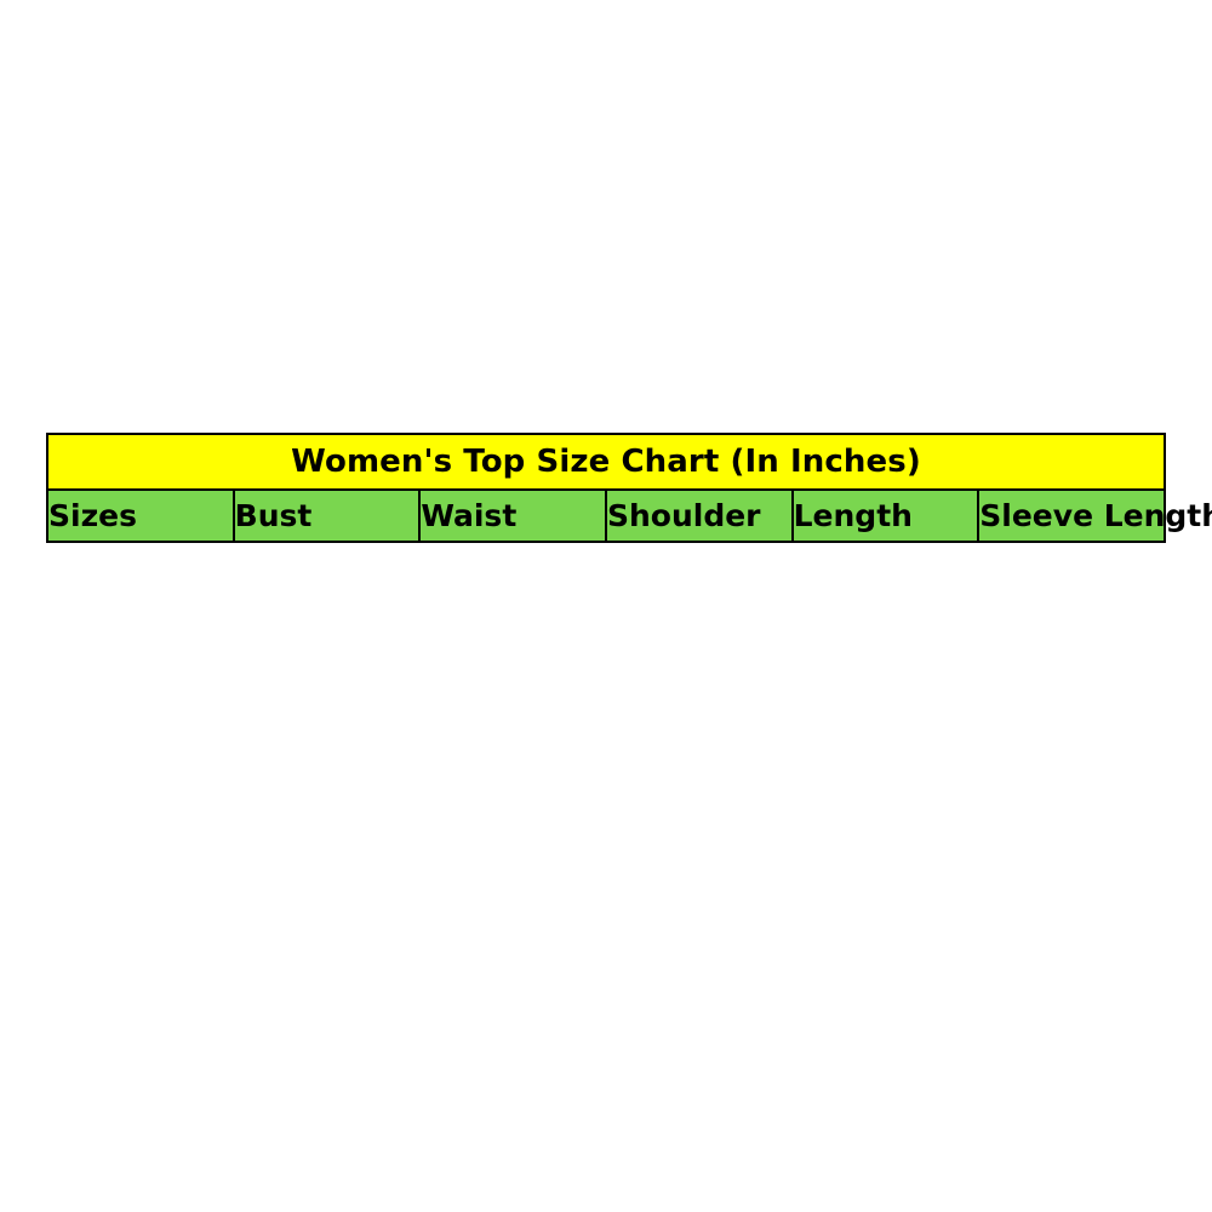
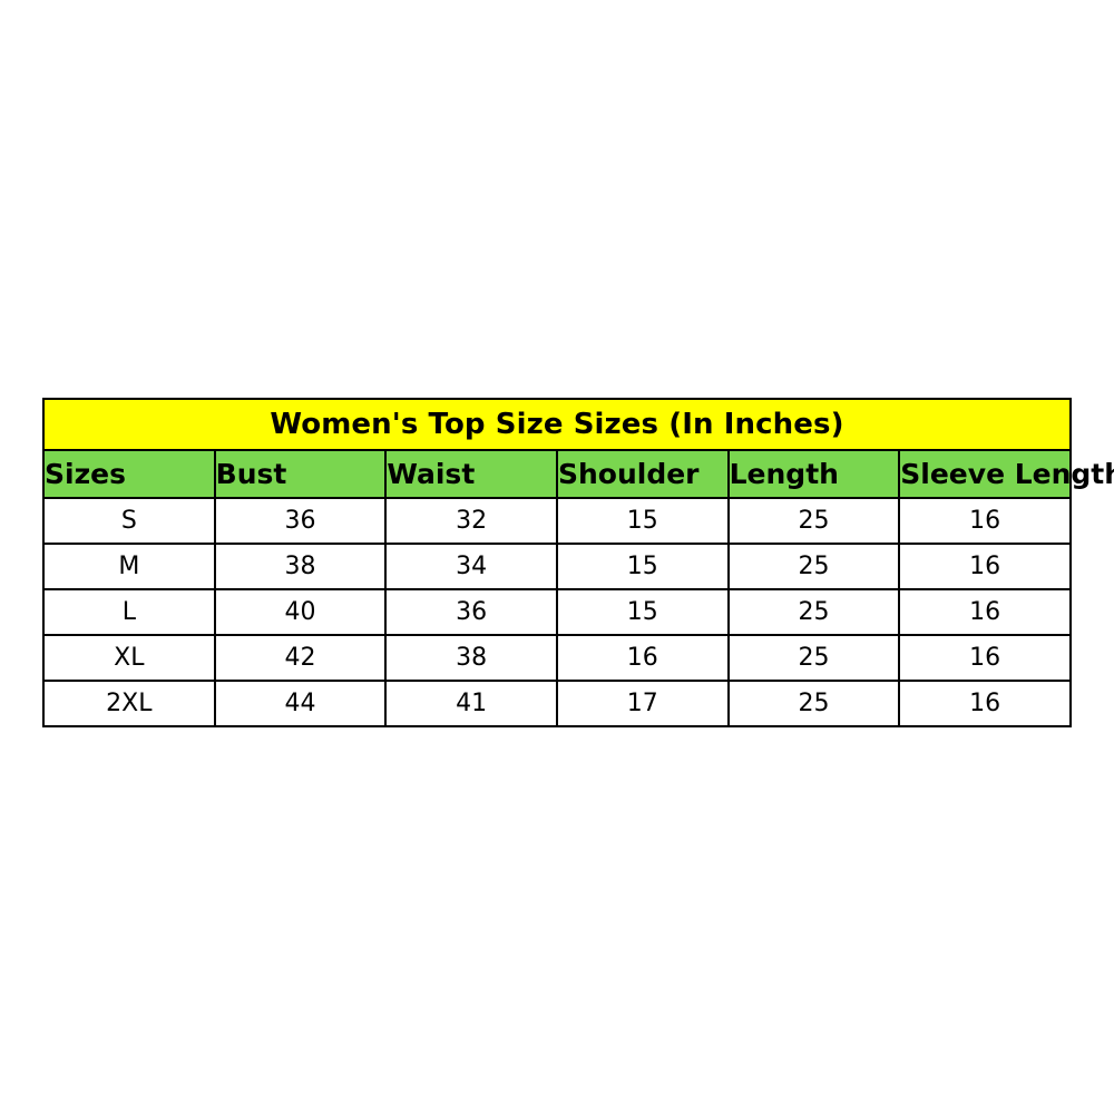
- Women's Top Size Chart (In Inches)
+ Women's Top Size Sizes (In Inches)
  Sizes	Bust	Waist	Shoulder	Length	Sleeve Lengt
+ S	36	32	15	25	16
+ M	38	34	15	25	16
+ L	40	36	15	25	16
+ XL	42	38	16	25	16
+ 2XL	44	41	17	25	16
